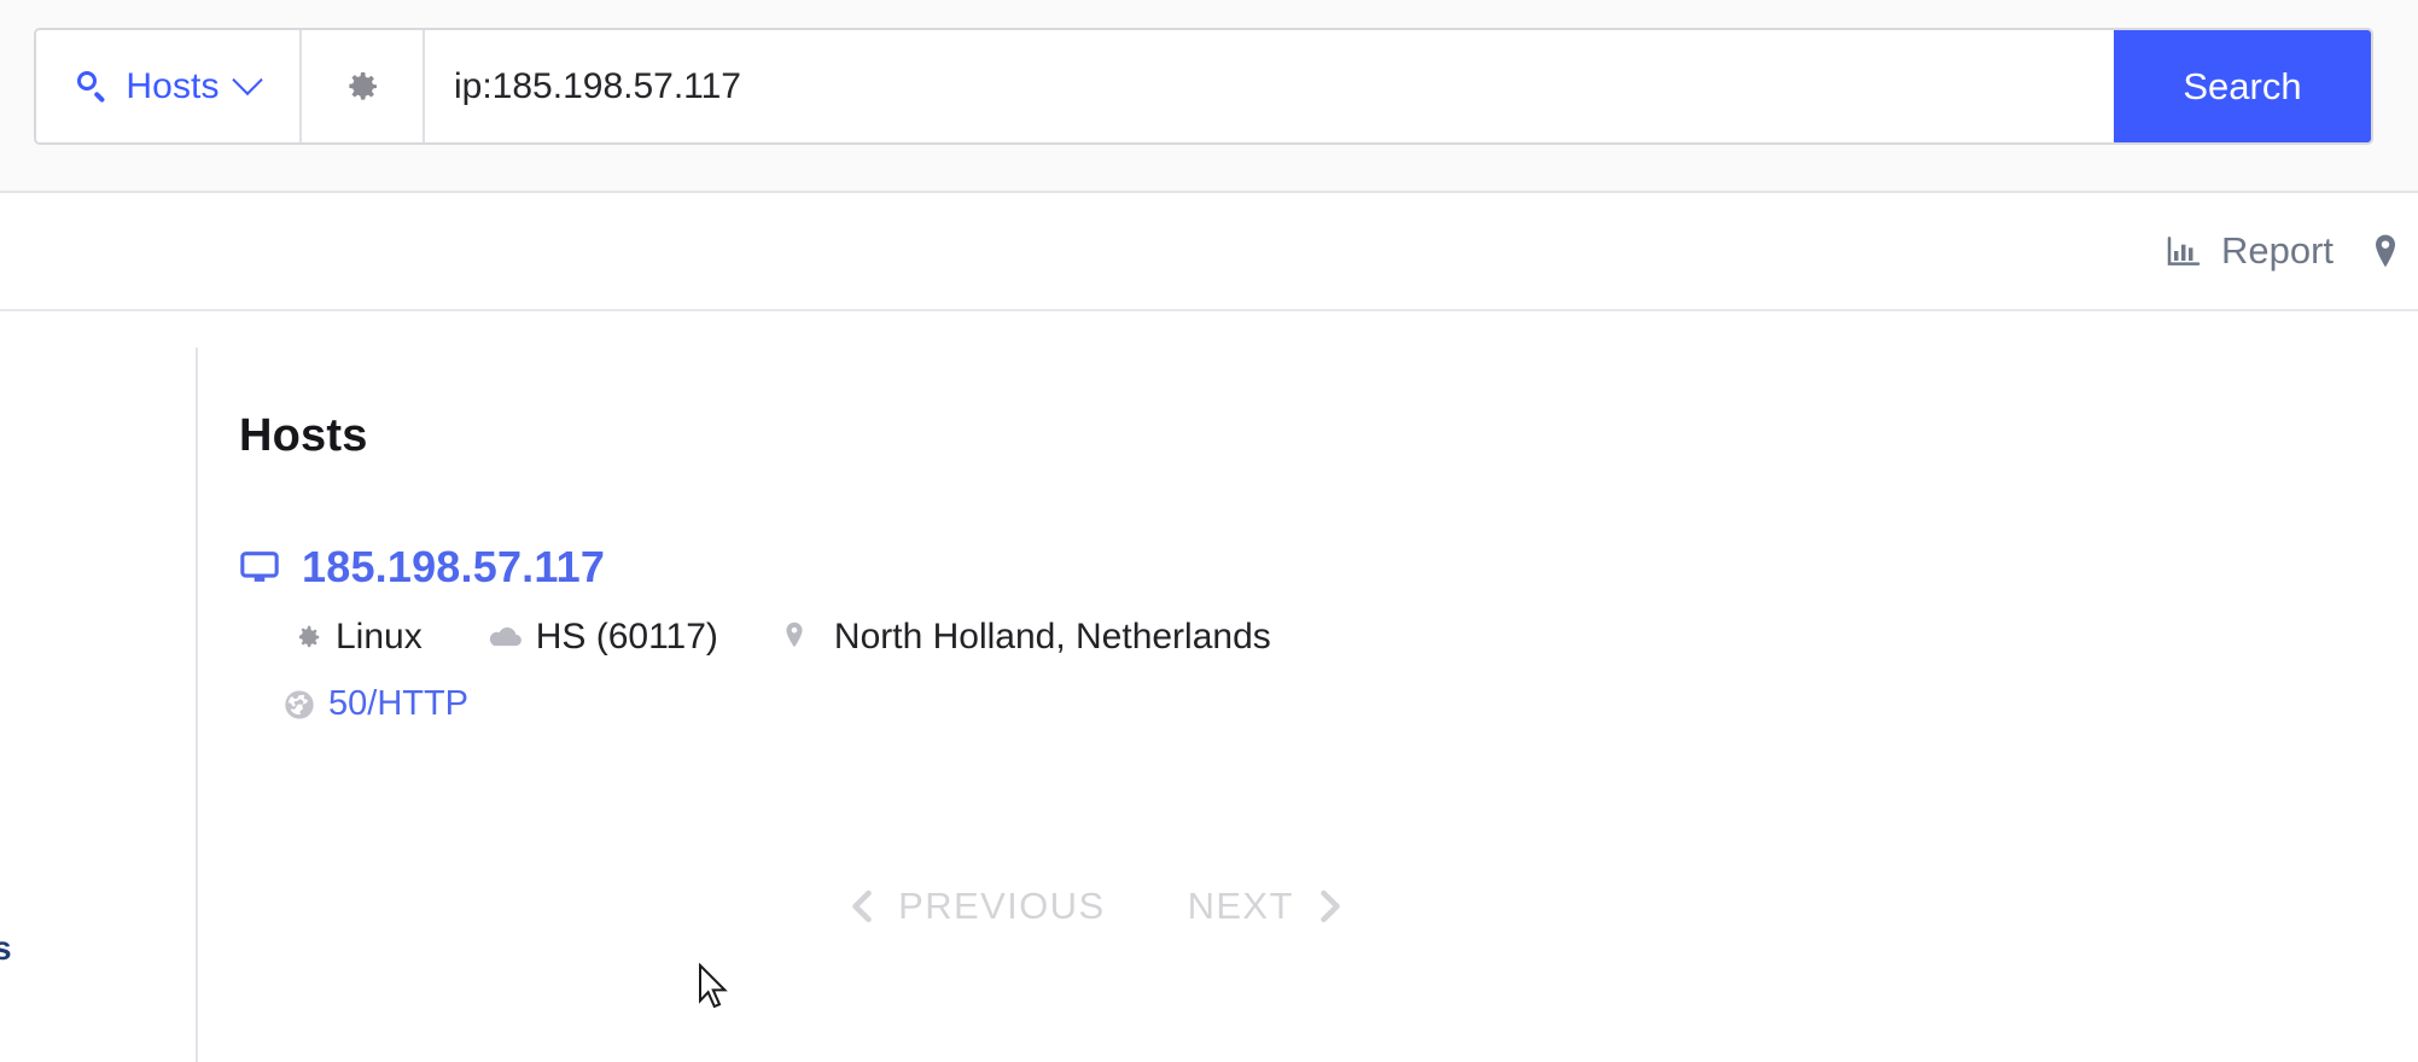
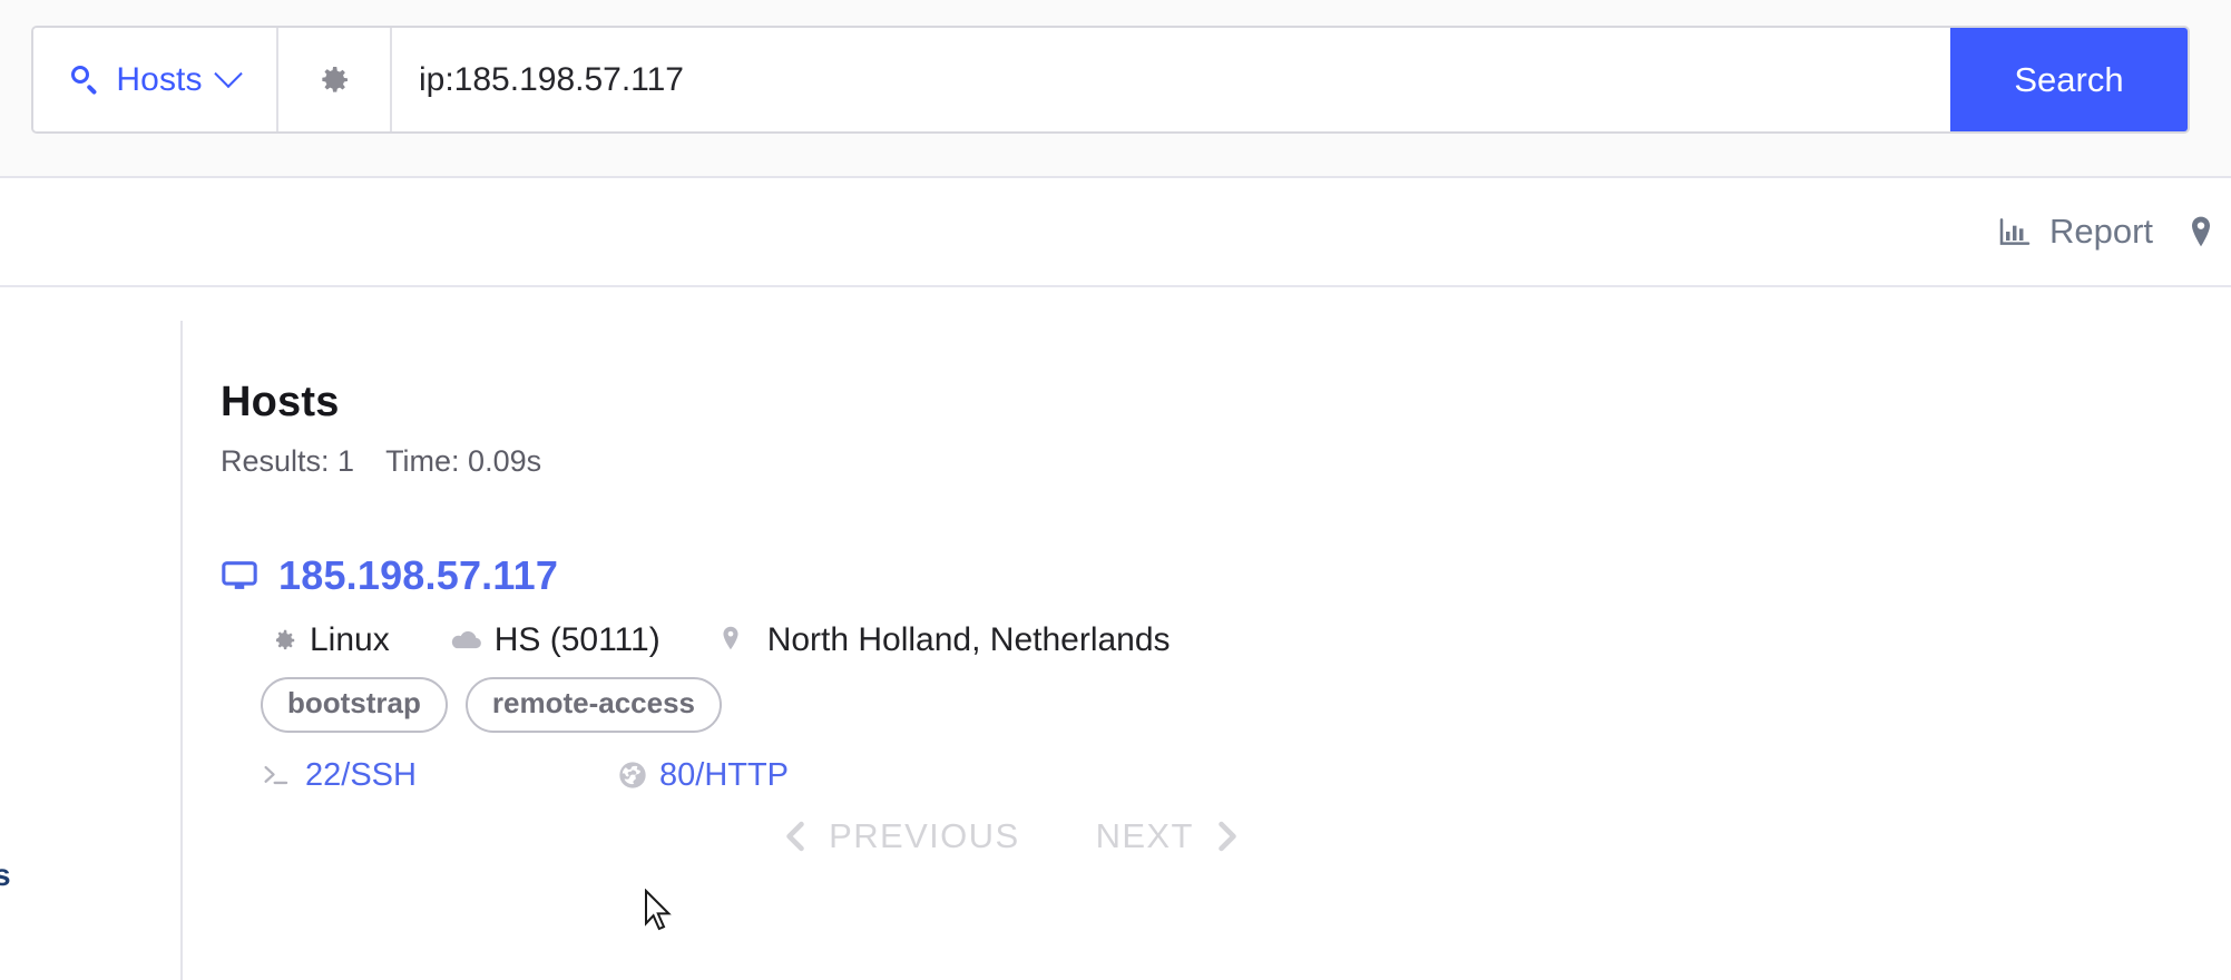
  Hosts
  ip:185.198.57.117
  Search
  Report
  s
  Hosts
+ Results: 1
+ Time: 0.09s
  185.198.57.117
  Linux
- HS (60117)
+ HS (50111)
  North Holland, Netherlands
+ bootstrap
+ remote-access
+ 22/SSH
- 50/HTTP
+ 80/HTTP
  PREVIOUS
  NEXT
